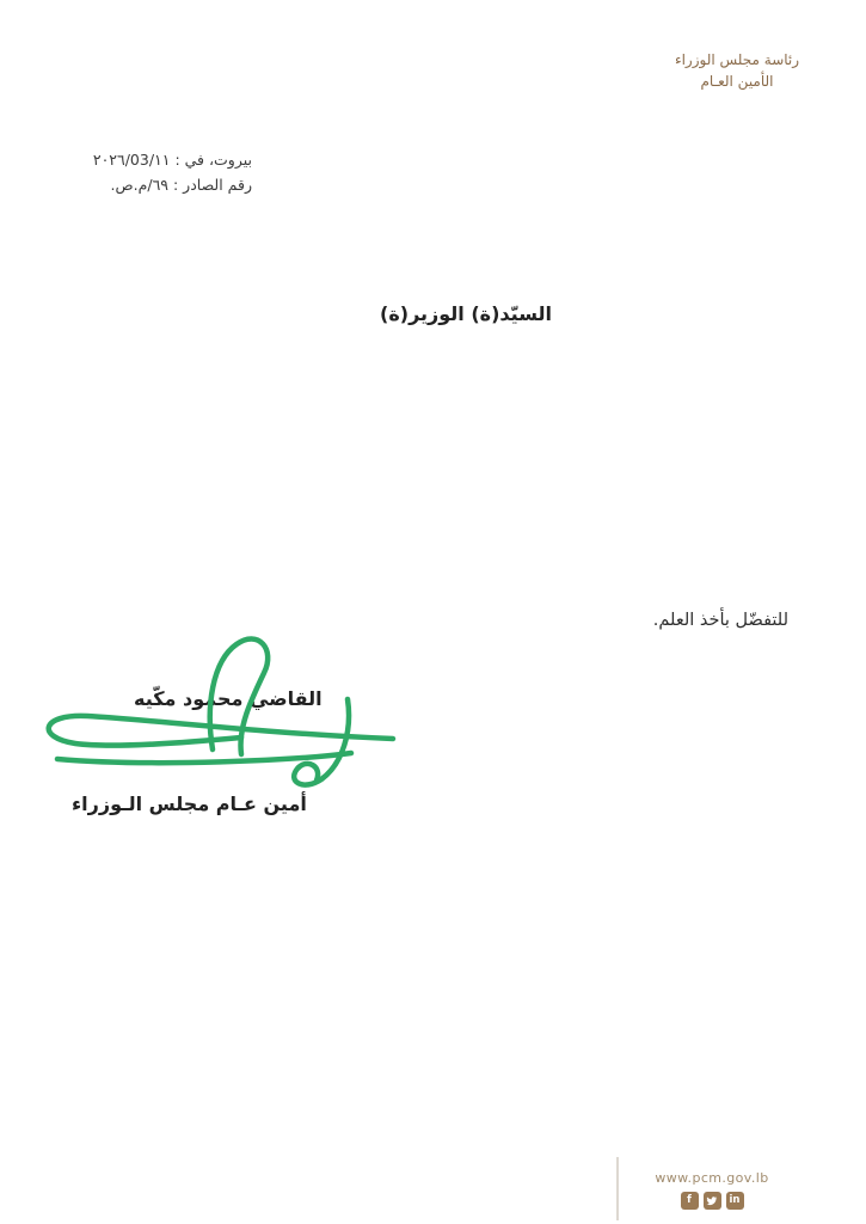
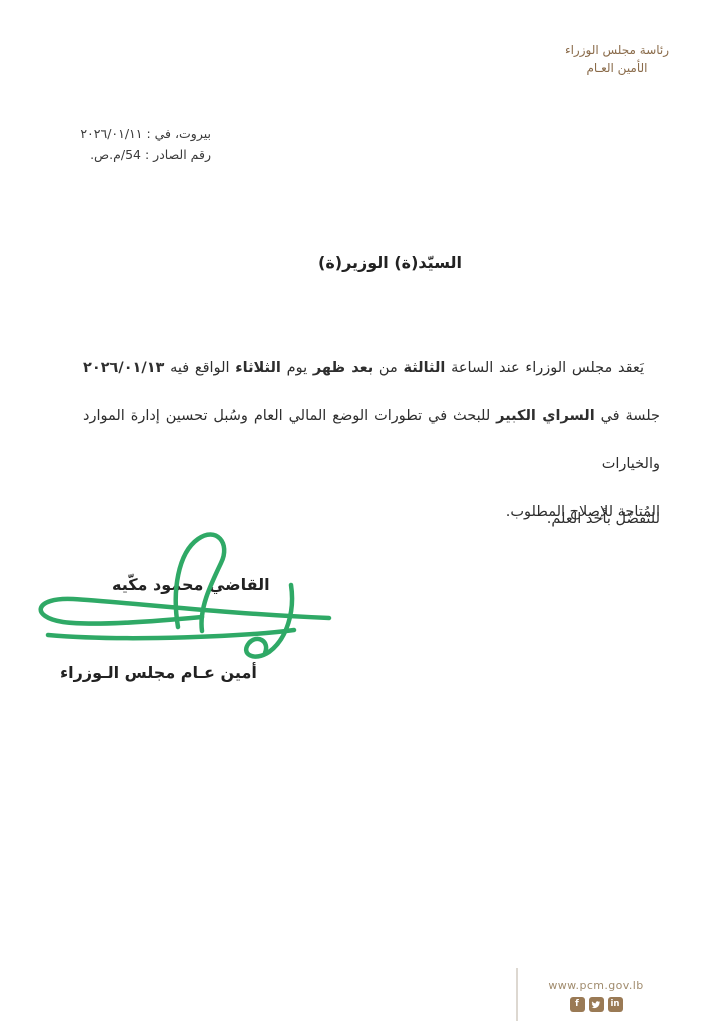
  رئاسة مجلس الوزراء
  الأمين العـام
- بيروت، في : ٢٠٢٦/03/١١
+ بيروت، في : ٢٠٢٦/٠١/١١
- رقم الصادر : ٦٩/م.ص.
+ رقم الصادر : 54/م.ص.
  السيّد(ة) الوزير(ة)
+ يَعقد مجلس الوزراء عند الساعة الثالثة من بعد ظهر يوم الثلاثاء الواقع فيه ٢٠٢٦/٠١/١٣
+ جلسة في السراي الكبير للبحث في تطورات الوضع المالي العام وسُبل تحسين إدارة الموارد والخيارات
+ المُتاحة للإصلاح المطلوب.
  للتفضّل بأخذ العلم.
  القاضي محود مكّيه
  أمين عـام مجلس الـوزراء
  www.pcm.gov.lb
  f
  in
